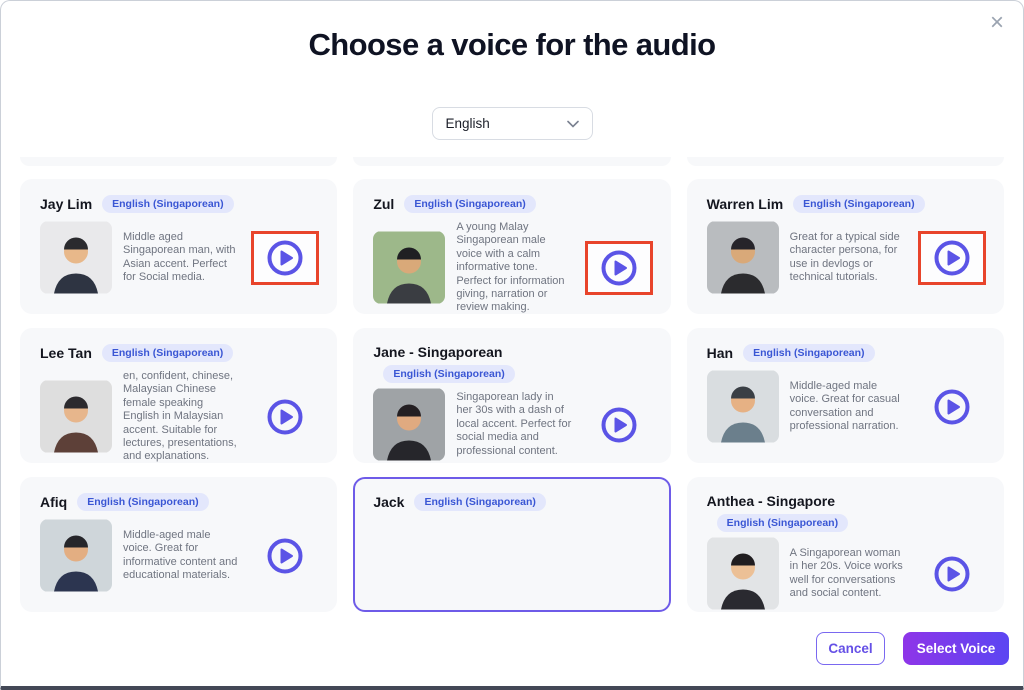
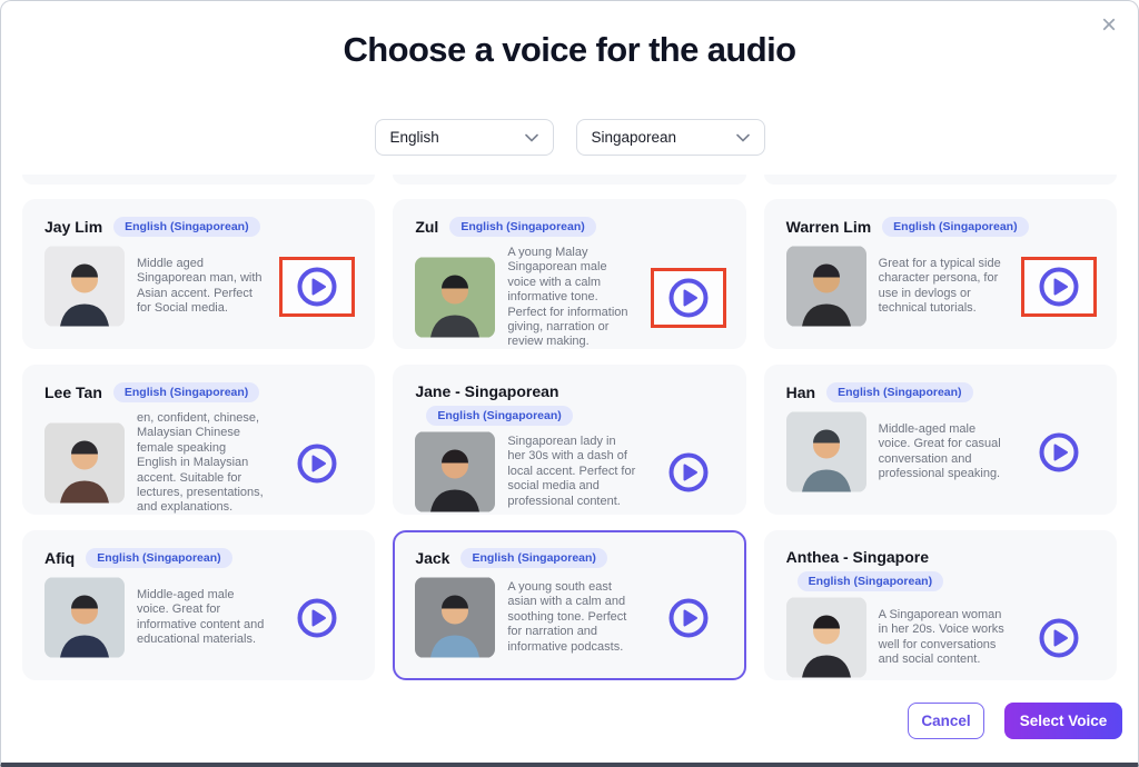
  ×
  Choose a voice for the audio
  English
+ Singaporean
  Jay Lim
  English (Singaporean)
  Middle aged Singaporean man, with Asian accent. Perfect for Social media.
  Zul
  English (Singaporean)
  A young Malay Singaporean male voice with a calm informative tone. Perfect for information giving, narration or review making.
  Warren Lim
  English (Singaporean)
  Great for a typical side character persona, for use in devlogs or technical tutorials.
  Lee Tan
  English (Singaporean)
  en, confident, chinese, Malaysian Chinese female speaking English in Malaysian accent. Suitable for lectures, presentations, and explanations.
  Jane - Singaporean
  English (Singaporean)
  Singaporean lady in her 30s with a dash of local accent. Perfect for social media and professional content.
  Han
  English (Singaporean)
- Middle-aged male voice. Great for casual conversation and professional narration.
+ Middle-aged male voice. Great for casual conversation and professional speaking.
  Afiq
  English (Singaporean)
  Middle-aged male voice. Great for informative content and educational materials.
  Jack
  English (Singaporean)
+ A young south east asian with a calm and soothing tone. Perfect for narration and informative podcasts.
  Anthea - Singapore
  English (Singaporean)
  A Singaporean woman in her 20s. Voice works well for conversations and social content.
  Cancel
  Select Voice
